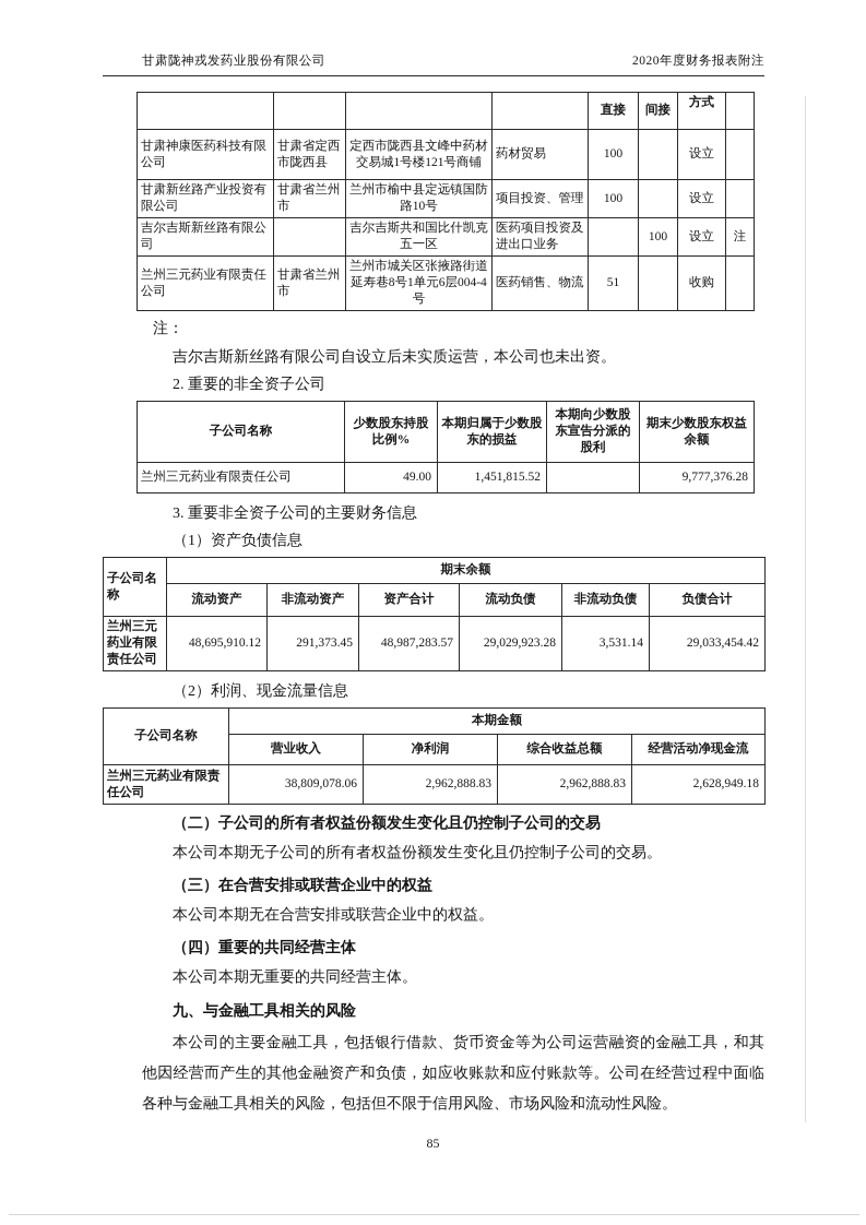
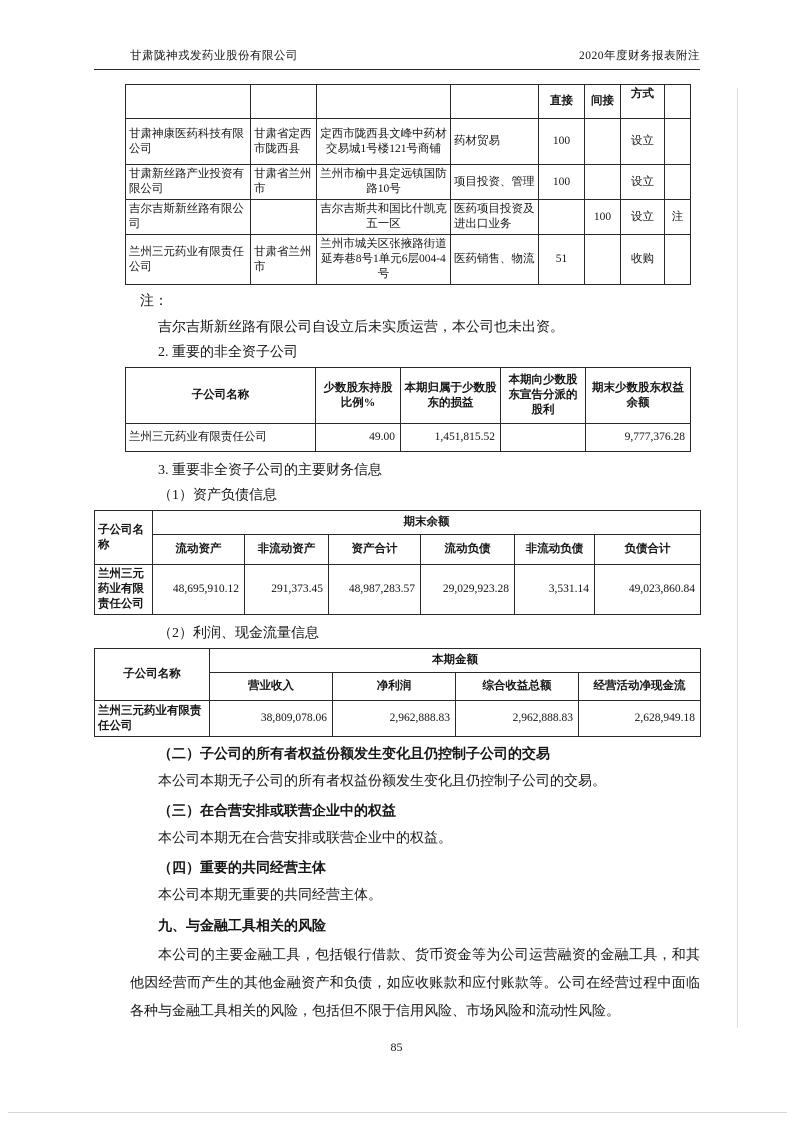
  甘肃陇神戎发药业股份有限公司
  2020年度财务报表附注
  				直接	间接	方式
  甘肃神康医药科技有限公司	甘肃省定西市陇西县	定西市陇西县文峰中药材交易城1号楼121号商铺	药材贸易	100		设立
  甘肃新丝路产业投资有限公司	甘肃省兰州市	兰州市榆中县定远镇国防路10号	项目投资、管理	100		设立
  吉尔吉斯新丝路有限公司		吉尔吉斯共和国比什凯克五一区	医药项目投资及进出口业务		100	设立	注
  兰州三元药业有限责任公司	甘肃省兰州市	兰州市城关区张掖路街道延寿巷8号1单元6层004-4号	医药销售、物流	51		收购
  注：
  吉尔吉斯新丝路有限公司自设立后未实质运营，本公司也未出资。
  2. 重要的非全资子公司
  子公司名称	少数股东持股比例%	本期归属于少数股东的损益	本期向少数股东宣告分派的股利	期末少数股东权益余额
  兰州三元药业有限责任公司	49.00	1,451,815.52		9,777,376.28
  3. 重要非全资子公司的主要财务信息
  （1）资产负债信息
  子公司名称	期末余额
  流动资产	非流动资产	资产合计	流动负债	非流动负债	负债合计
- 兰州三元药业有限责任公司	48,695,910.12	291,373.45	48,987,283.57	29,029,923.28	3,531.14	29,033,454.42
+ 兰州三元药业有限责任公司	48,695,910.12	291,373.45	48,987,283.57	29,029,923.28	3,531.14	49,023,860.84
  （2）利润、现金流量信息
  子公司名称	本期金额
  营业收入	净利润	综合收益总额	经营活动净现金流
  兰州三元药业有限责任公司	38,809,078.06	2,962,888.83	2,962,888.83	2,628,949.18
  （二）子公司的所有者权益份额发生变化且仍控制子公司的交易
  本公司本期无子公司的所有者权益份额发生变化且仍控制子公司的交易。
  （三）在合营安排或联营企业中的权益
  本公司本期无在合营安排或联营企业中的权益。
  （四）重要的共同经营主体
  本公司本期无重要的共同经营主体。
  九、与金融工具相关的风险
  本公司的主要金融工具，包括银行借款、货币资金等为公司运营融资的金融工具，和其他因经营而产生的其他金融资产和负债，如应收账款和应付账款等。公司在经营过程中面临各种与金融工具相关的风险，包括但不限于信用风险、市场风险和流动性风险。
  85
